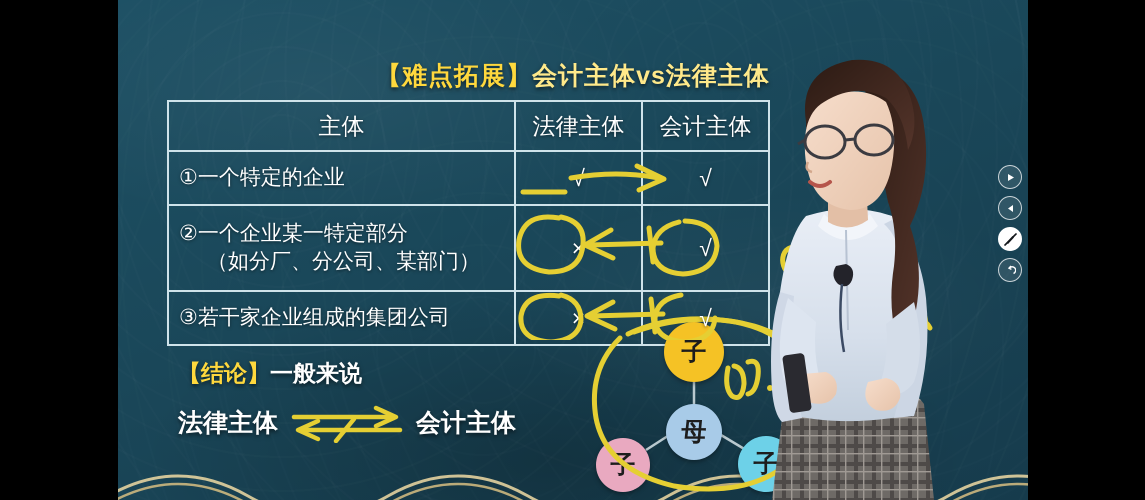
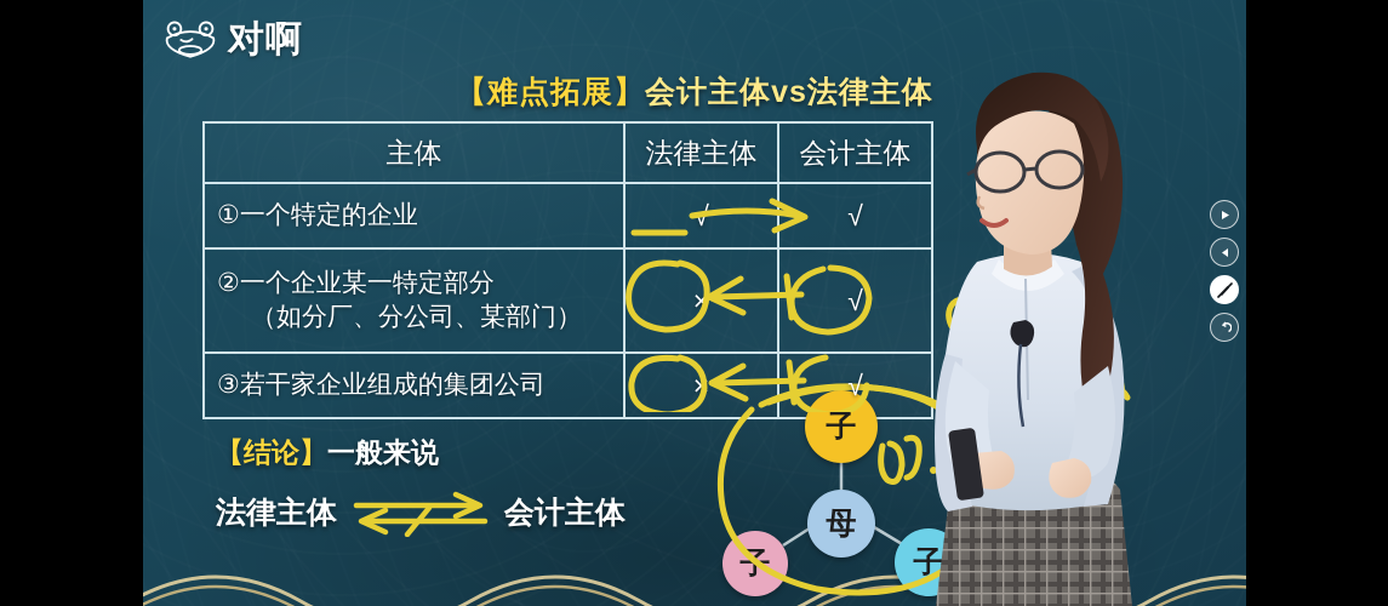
+ 对啊
  【难点拓展】会计主体vs法律主体
  主体	法律主体	会计主体
  ①一个特定的企业		√
  ②一个企业某一特定部分 （如分厂、分公司、某部门）	×	√
  ③若干家企业组成的集团公司		√
  【结论】一般来说
  法律主体
  会计主体
  子
  母
  子
